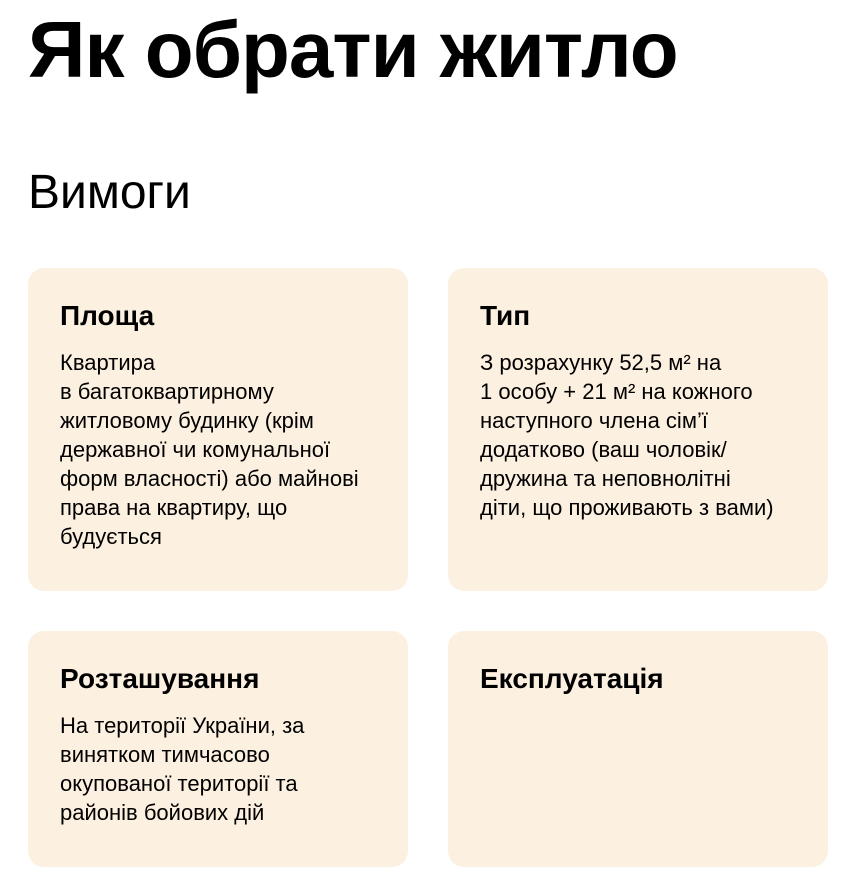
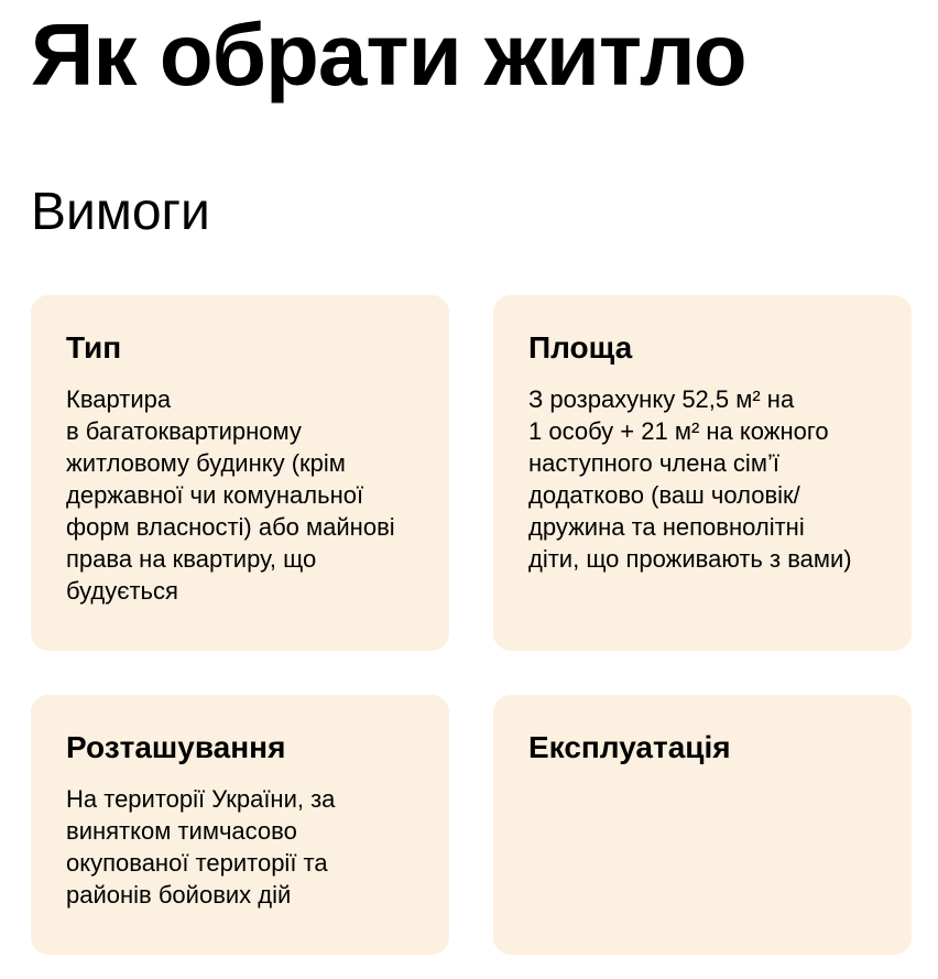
  Як обрати житло
  Вимоги
- Площа
+ Тип
  Квартира
  в багатоквартирному
  житловому будинку (крім
  державної чи комунальної
  форм власності) або майнові
  права на квартиру, що
  будується
- Тип
+ Площа
  З розрахунку 52,5 м² на
  1 особу + 21 м² на кожного
  наступного члена сім’ї
  додатково (ваш чоловік/
  дружина та неповнолітні
  діти, що проживають з вами)
  Розташування
  На території України, за
  винятком тимчасово
  окупованої території та
  районів бойових дій
  Експлуатація
